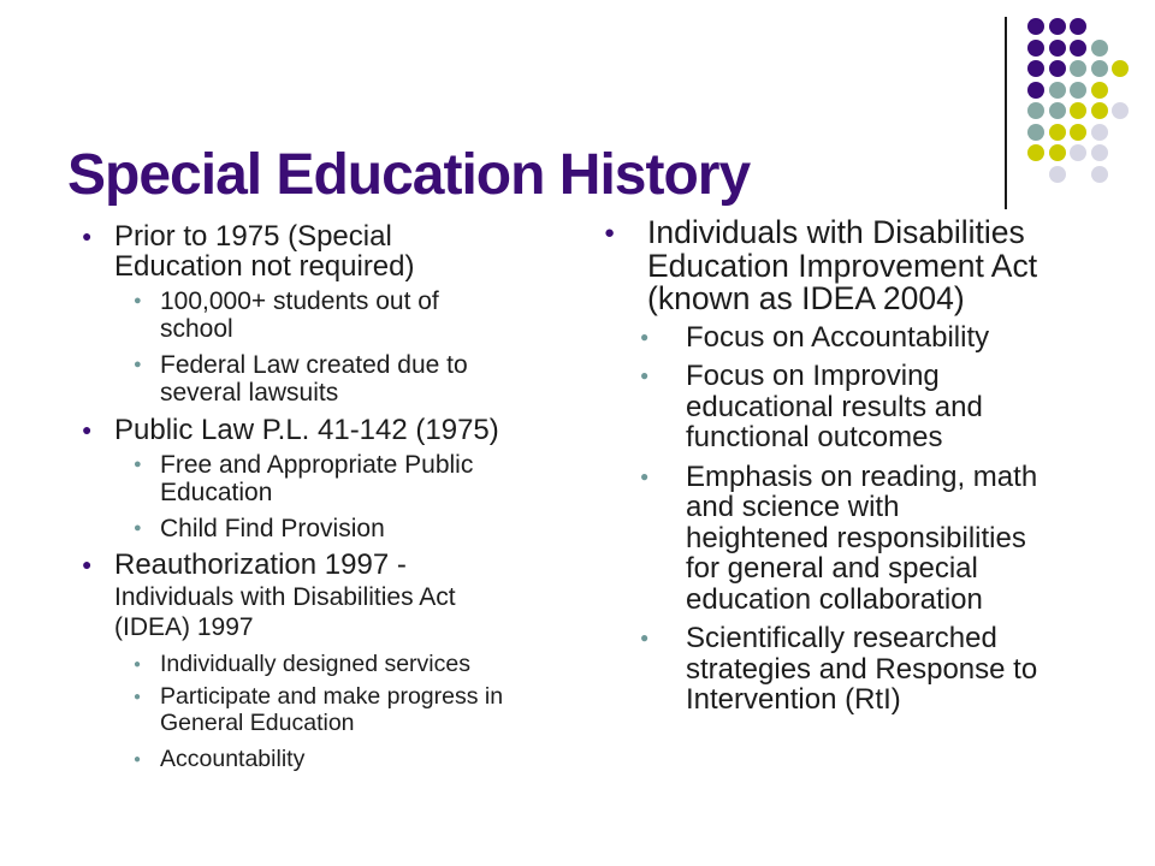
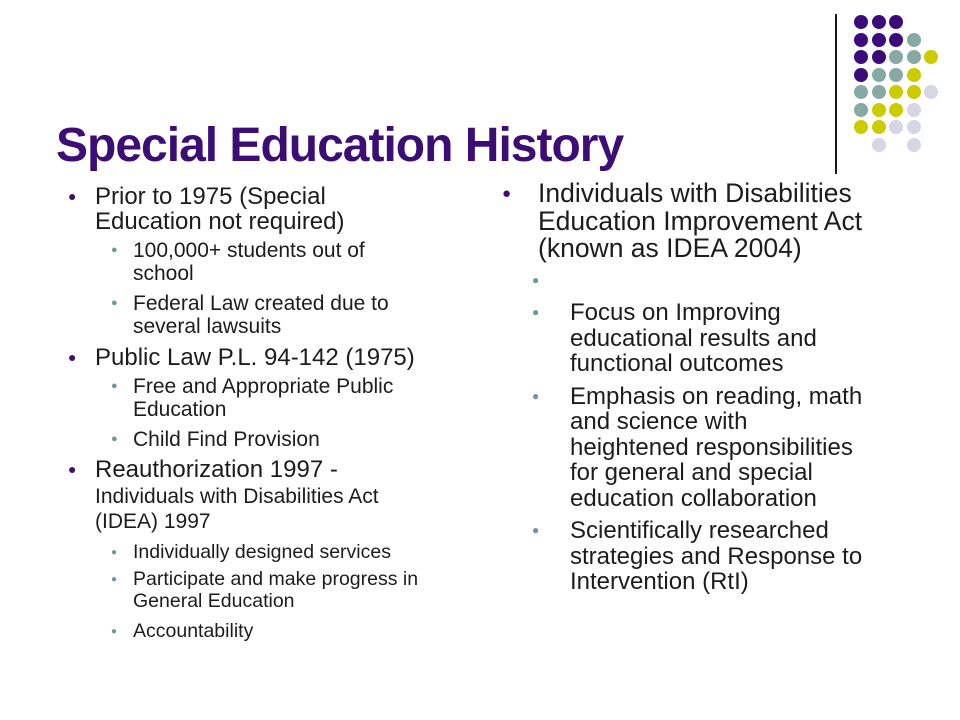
  Special Education History
  ●
  Prior to 1975 (Special
  Education not required)
  ●
  100,000+ students out of
  school
  ●
  Federal Law created due to
  several lawsuits
  ●
- Public Law P.L. 41-142 (1975)
+ Public Law P.L. 94-142 (1975)
  ●
  Free and Appropriate Public
  Education
  ●
  Child Find Provision
  ●
  Reauthorization 1997 -
  Individuals with Disabilities Act
  (IDEA) 1997
  ●
  Individually designed services
  ●
  Participate and make progress in
  General Education
  ●
  Accountability
  ●
  Individuals with Disabilities
  Education Improvement Act
  (known as IDEA 2004)
  ●
- Focus on Accountability
  ●
  Focus on Improving
  educational results and
  functional outcomes
  ●
  Emphasis on reading, math
  and science with
  heightened responsibilities
  for general and special
  education collaboration
  ●
  Scientifically researched
  strategies and Response to
  Intervention (RtI)
